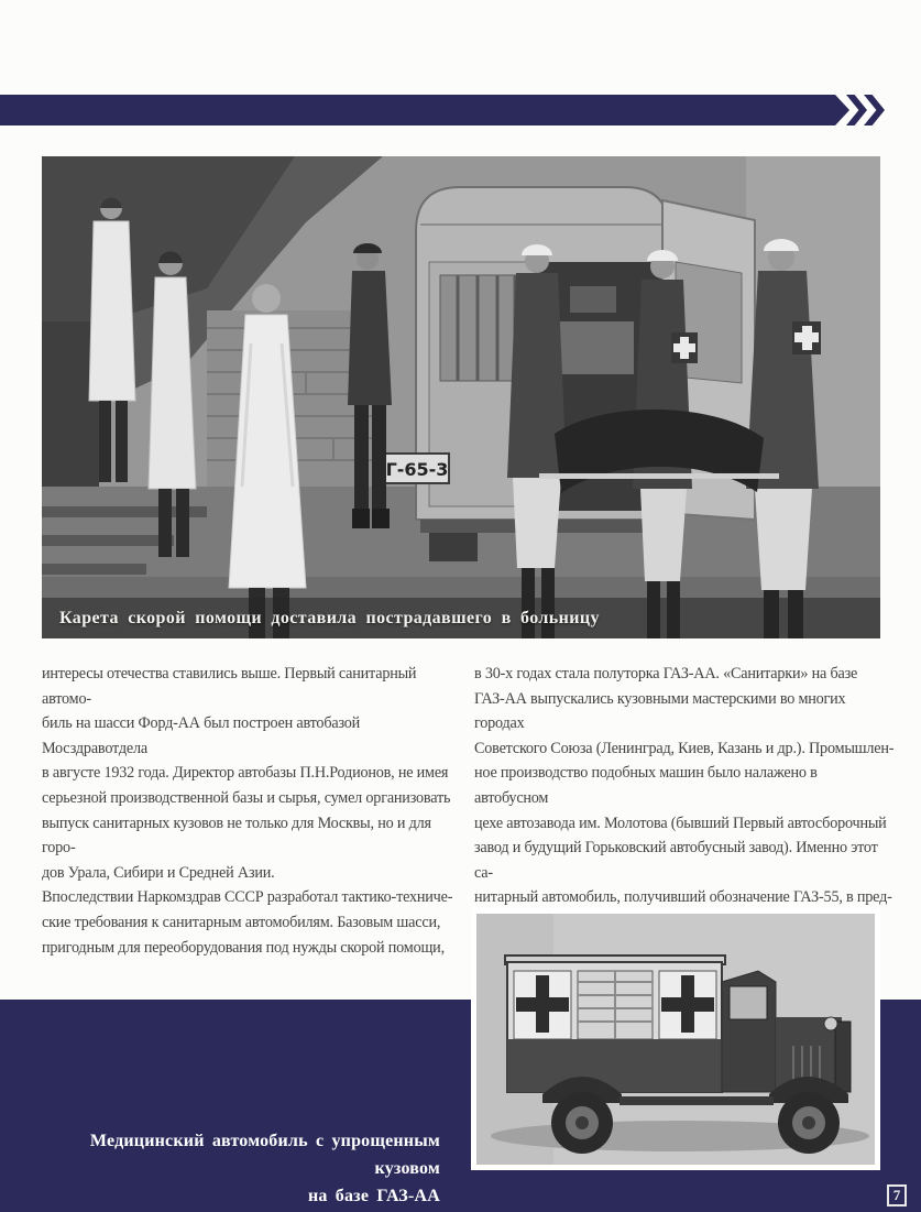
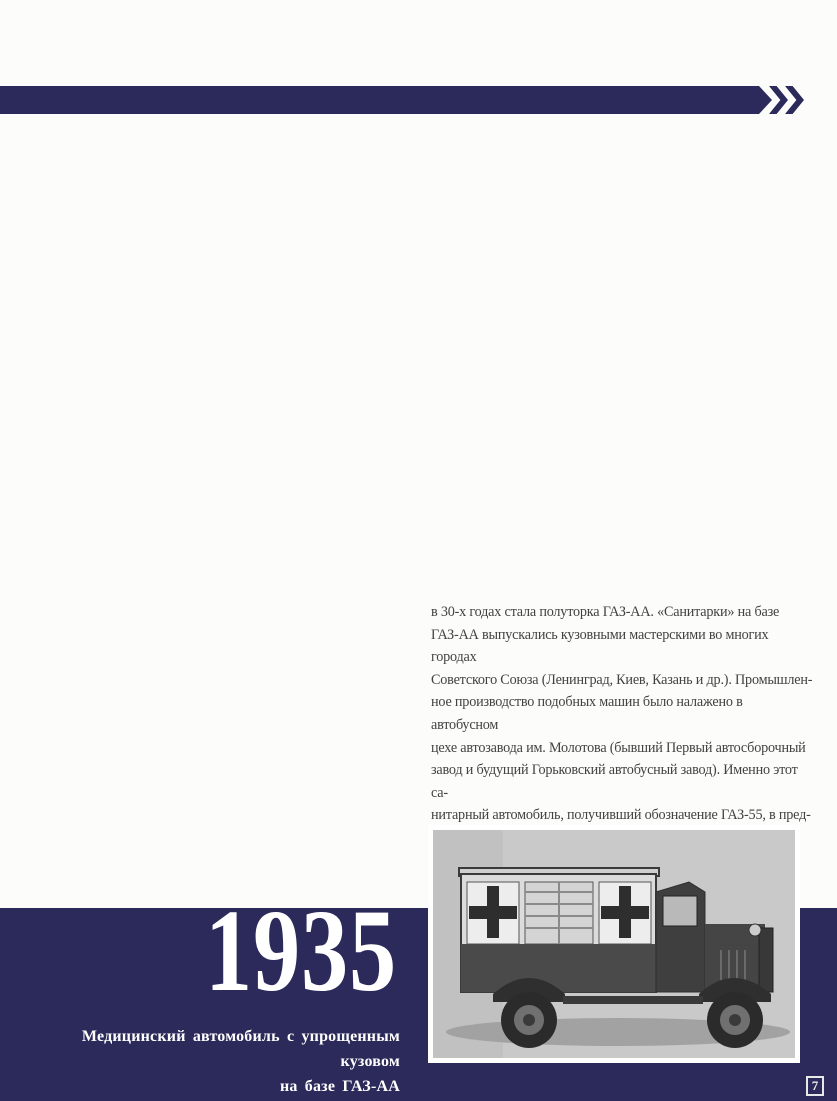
- Г-65-3
- Карета скорой помощи доставила пострадавшего в больницу
- интересы отечества ставились выше. Первый санитарный автомо-
- биль на шасси Форд-АА был построен автобазой Мосздравотдела
- в августе 1932 года. Директор автобазы П.Н.Родионов, не имея
- серьезной производственной базы и сырья, сумел организовать
- выпуск санитарных кузовов не только для Москвы, но и для горо-
- дов Урала, Сибири и Средней Азии.
- Впоследствии Наркомздрав СССР разработал тактико-техниче-
- ские требования к санитарным автомобилям. Базовым шасси,
- пригодным для переоборудования под нужды скорой помощи,
  в 30-х годах стала полуторка ГАЗ-АА. «Санитарки» на базе
  ГАЗ-АА выпускались кузовными мастерскими во многих городах
  Советского Союза (Ленинград, Киев, Казань и др.). Промышлен-
  ное производство подобных машин было налажено в автобусном
  цехе автозавода им. Молотова (бывший Первый автосборочный
  завод и будущий Горьковский автобусный завод). Именно этот са-
  нитарный автомобиль, получивший обозначение ГАЗ-55, в пред-
+ 1935
  Медицинский автомобиль с упрощенным кузовом
  на базе ГАЗ-АА
  7
